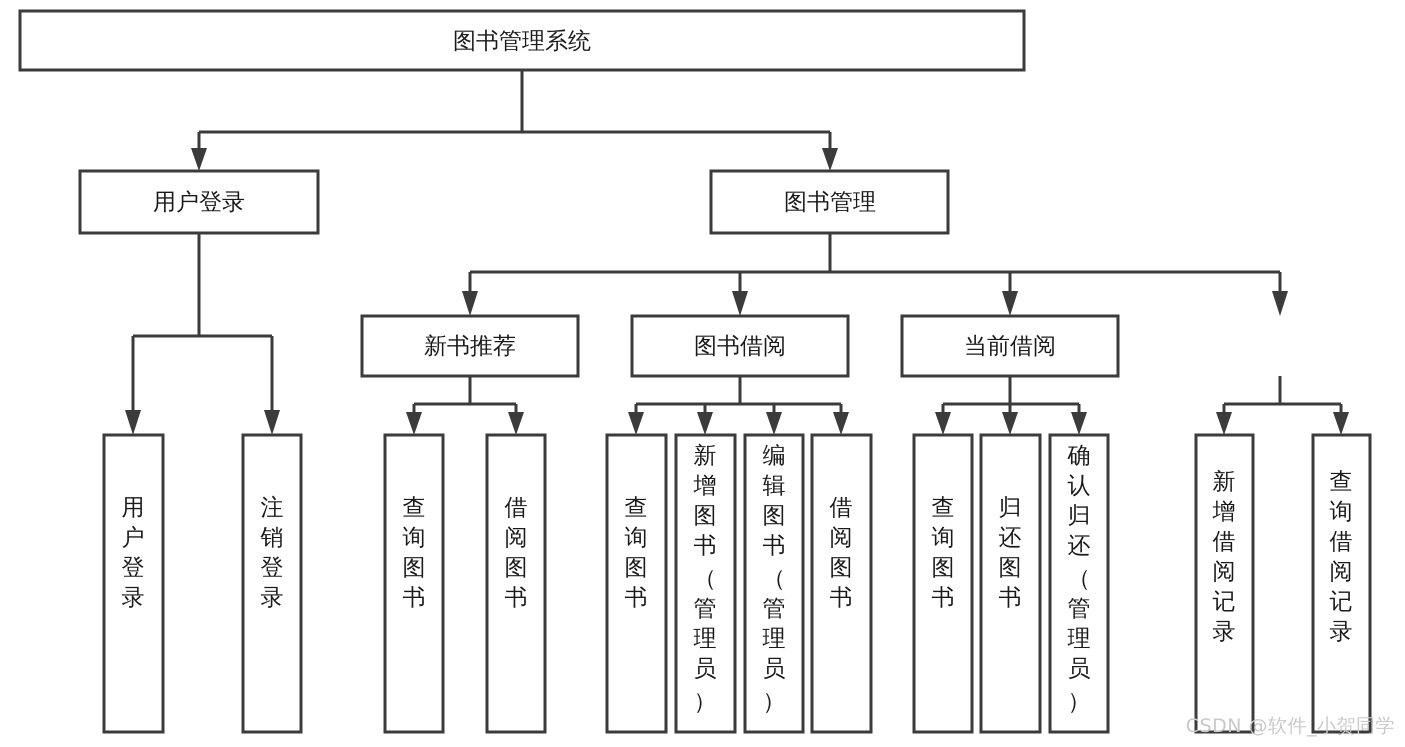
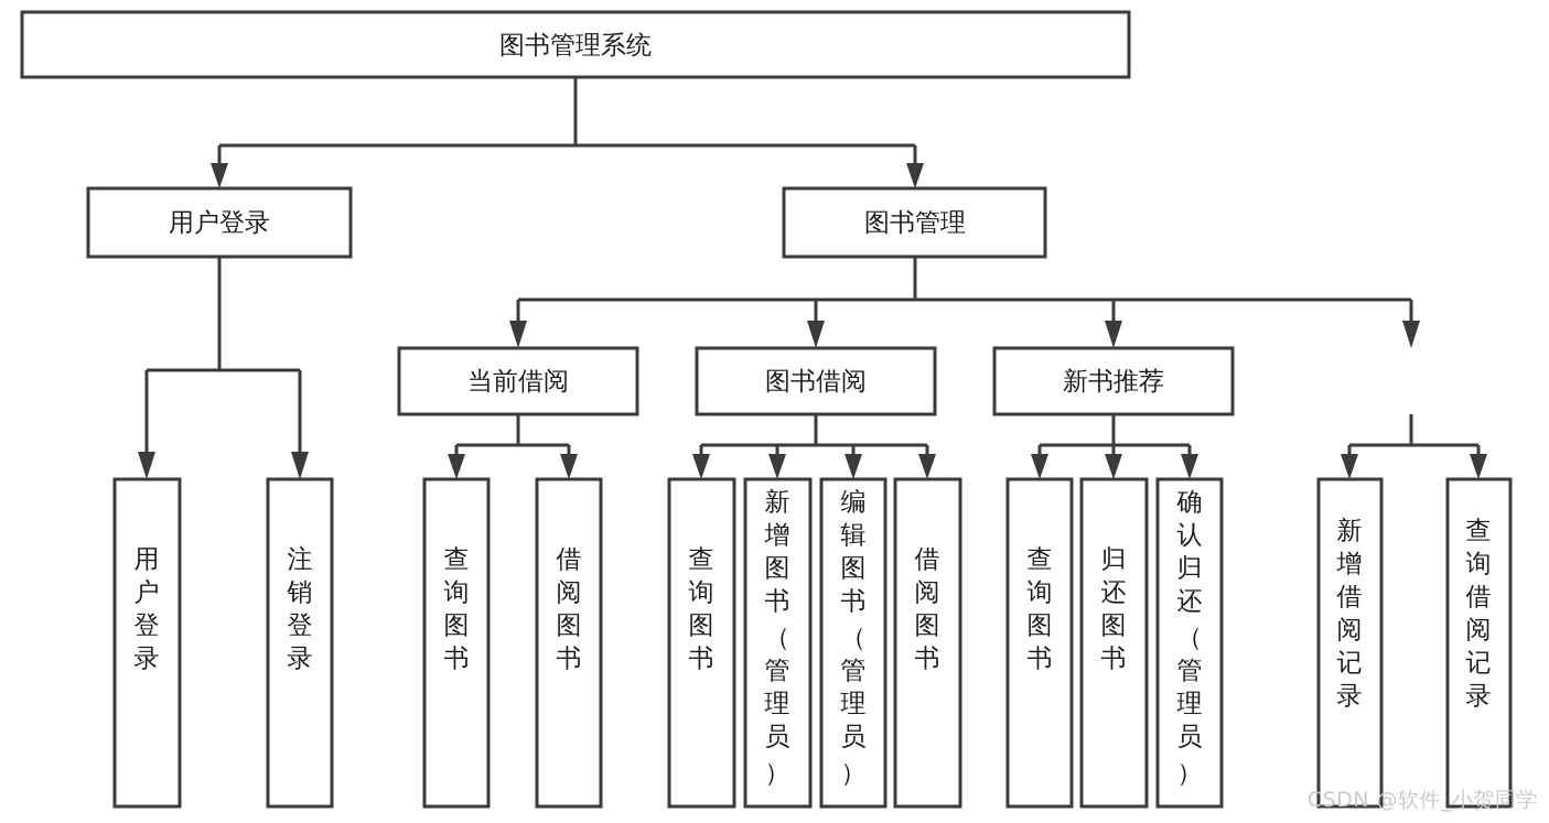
  图书管理系统
  用户登录
  图书管理
- 新书推荐
+ 当前借阅
  图书借阅
- 当前借阅
+ 新书推荐
  用户登录
  注销登录
  查询图书
  借阅图书
  查询图书
  新增图书（管理员）
  编辑图书（管理员）
  借阅图书
  查询图书
  归还图书
  确认归还（管理员）
  新增借阅记录
  查询借阅记录
  CSDN @软件_小贺同学
